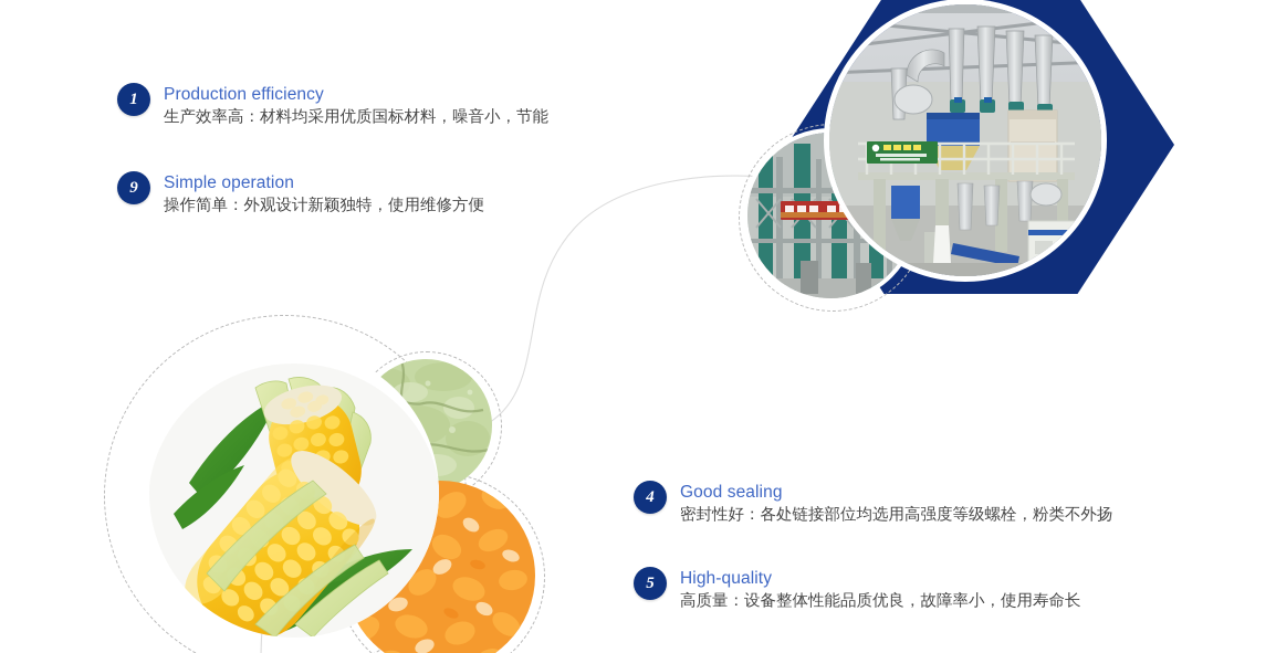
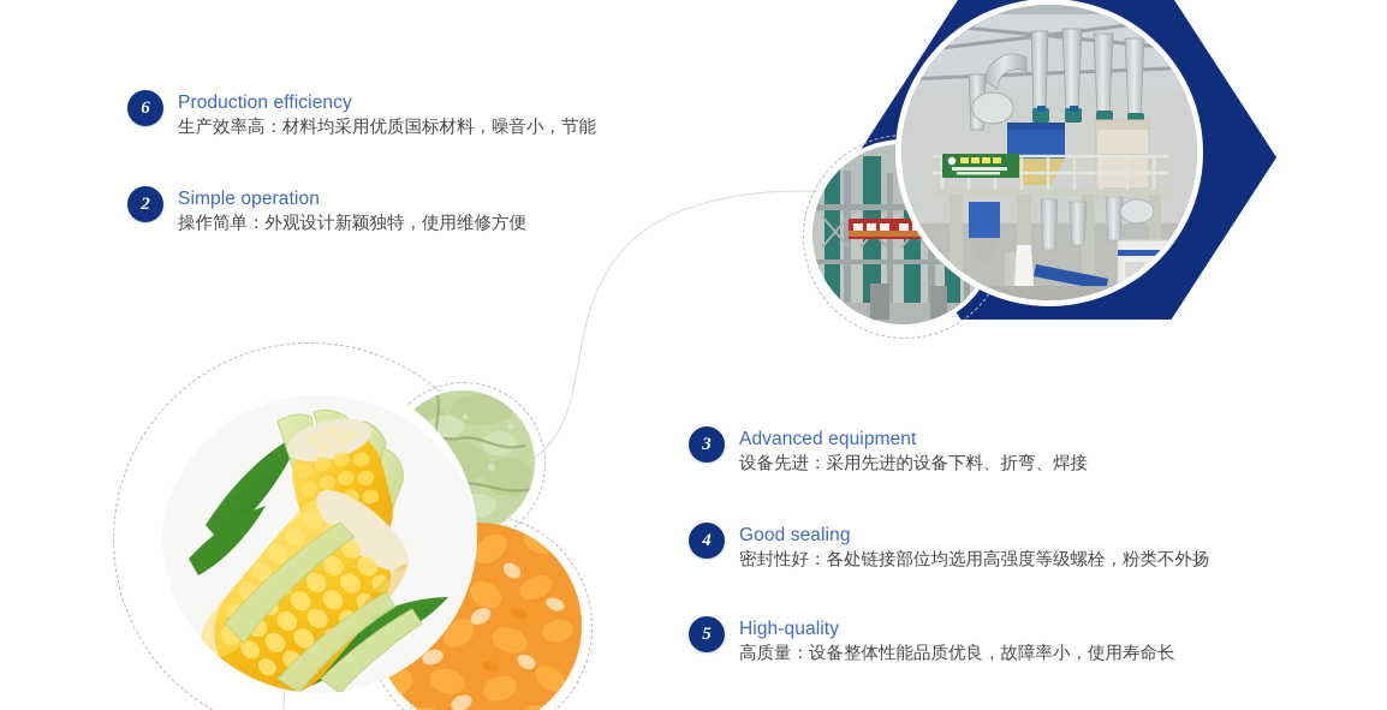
- 1
+ 6
  Production efficiency
  生产效率高：材料均采用优质国标材料，噪音小，节能
- 9
+ 2
  Simple operation
  操作简单：外观设计新颖独特，使用维修方便
+ 3
+ Advanced equipment
+ 设备先进：采用先进的设备下料、折弯、焊接
  4
  Good sealing
  密封性好：各处链接部位均选用高强度等级螺栓，粉类不外扬
  5
  High-quality
  高质量：设备整体性能品质优良，故障率小，使用寿命长
